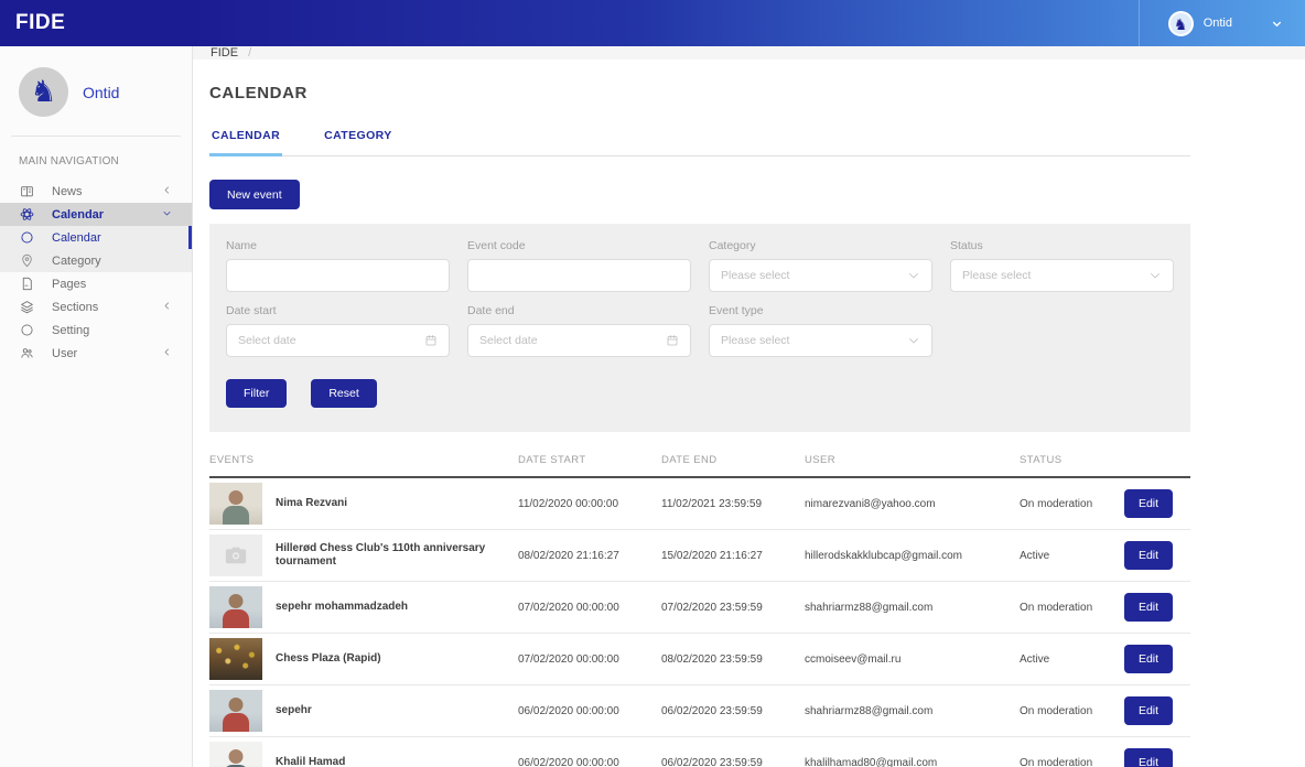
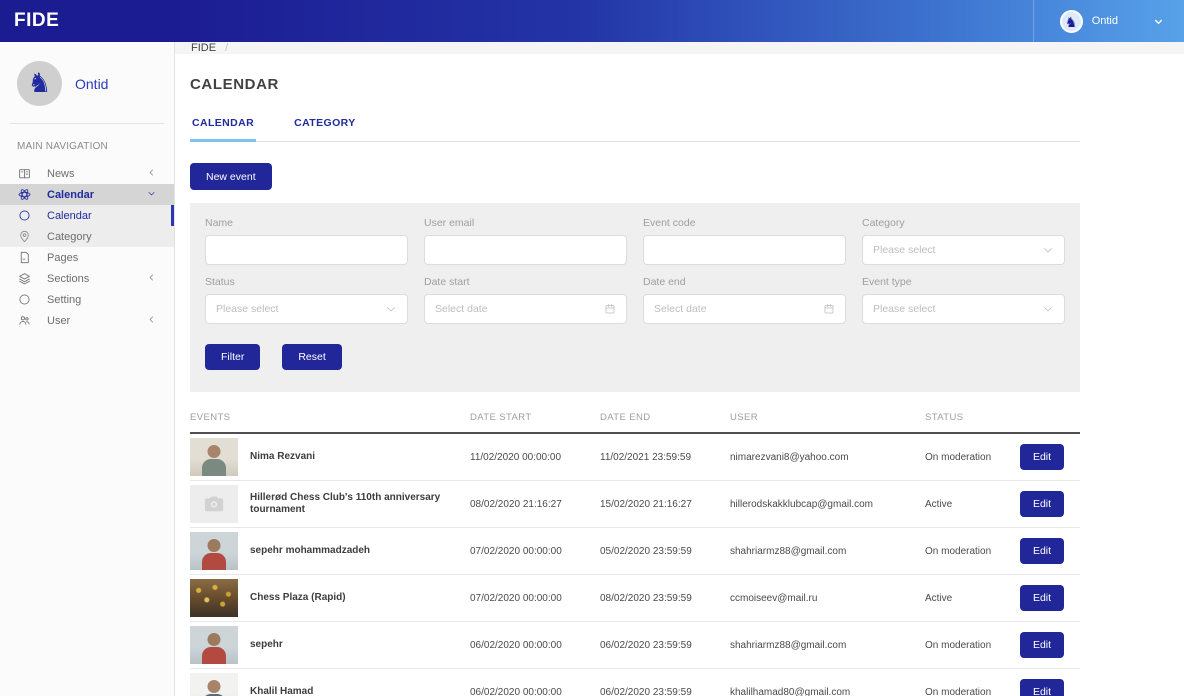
  FIDE
  ♞
  Ontid
  ♞
  Ontid
  MAIN NAVIGATION
  News
  Calendar
  Calendar
  Category
  Pages
  Sections
  Setting
  User
  FIDE
  /
  CALENDAR
  CALENDAR
  CATEGORY
  New event
  Name
+ User email
  Event code
  Category
  Please select
  Status
  Please select
  Date start
  Select date
  Date end
  Select date
  Event type
  Please select
  Filter
  Reset
  EVENTS
  DATE START
  DATE END
  USER
  STATUS
  Nima Rezvani
  11/02/2020 00:00:00
  11/02/2021 23:59:59
  nimarezvani8@yahoo.com
  On moderation
  Edit
  Hillerød Chess Club's 110th anniversary tournament
  08/02/2020 21:16:27
  15/02/2020 21:16:27
  hillerodskakklubcap@gmail.com
  Active
  Edit
  sepehr mohammadzadeh
  07/02/2020 00:00:00
- 07/02/2020 23:59:59
+ 05/02/2020 23:59:59
  shahriarmz88@gmail.com
  On moderation
  Edit
  Chess Plaza (Rapid)
  07/02/2020 00:00:00
  08/02/2020 23:59:59
  ccmoiseev@mail.ru
  Active
  Edit
  sepehr
  06/02/2020 00:00:00
  06/02/2020 23:59:59
  shahriarmz88@gmail.com
  On moderation
  Edit
  Khalil Hamad
  06/02/2020 00:00:00
  06/02/2020 23:59:59
  khalilhamad80@gmail.com
  On moderation
  Edit
